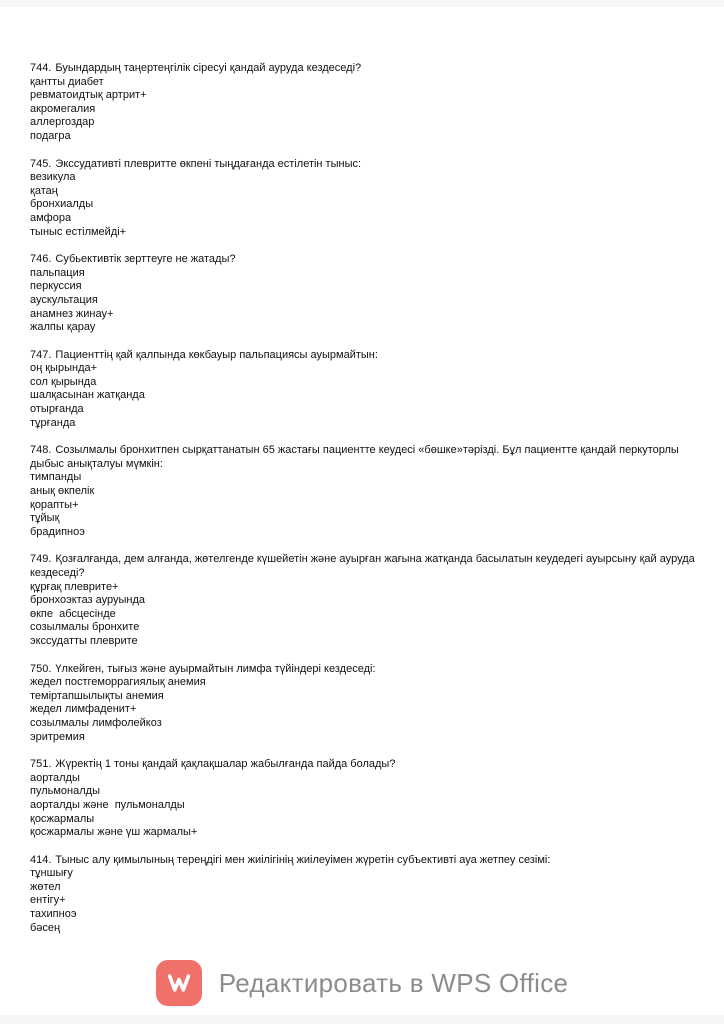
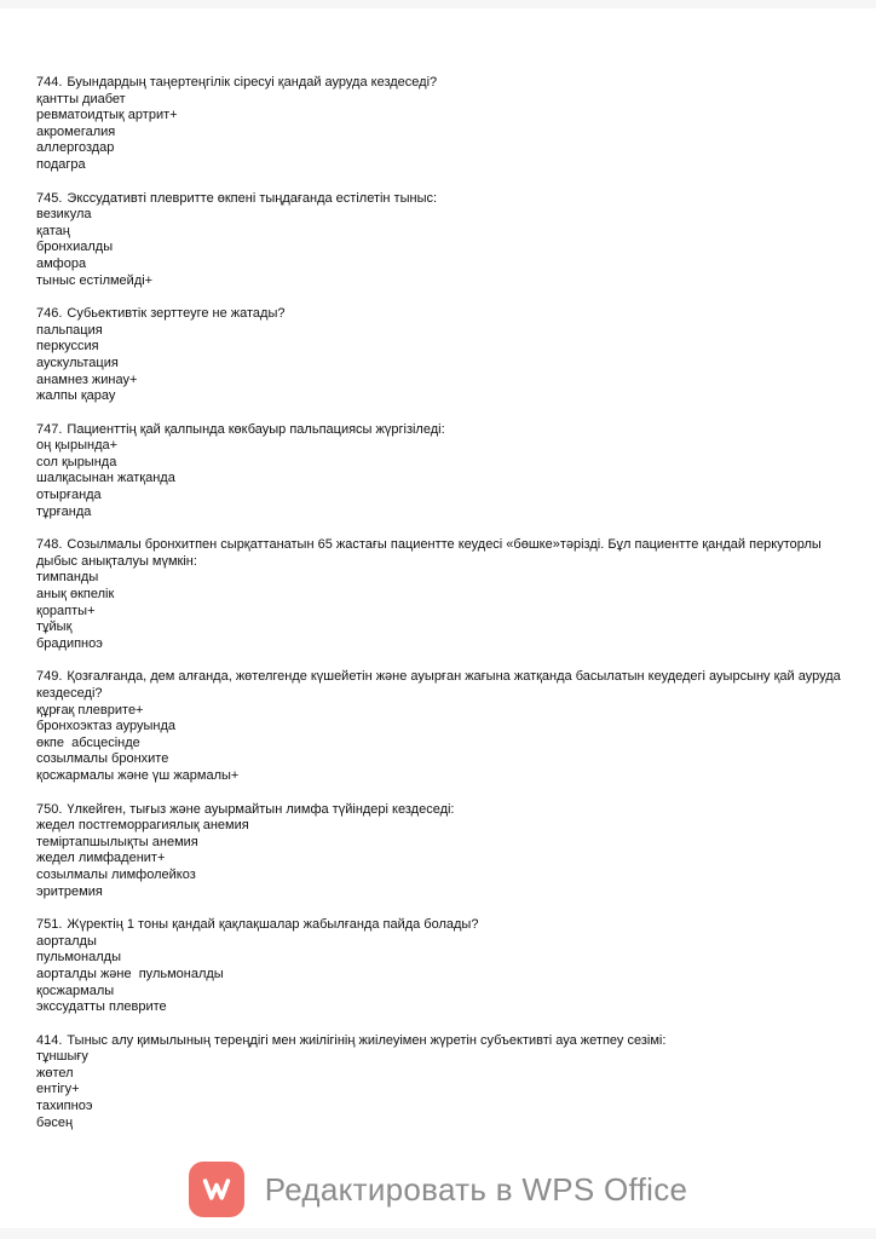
  744. Буындардың таңертеңгілік сіресуі қандай ауруда кездеседі?
  қантты диабет
  ревматоидтық артрит+
  акромегалия
  аллергоздар
  подагра
  745. Экссудативті плевритте өкпені тыңдағанда естілетін тыныс:
  везикула
  қатаң
  бронхиалды
  амфора
  тыныс естілмейді+
  746. Субьективтік зерттеуге не жатады?
  пальпация
  перкуссия
  аускультация
  анамнез жинау+
  жалпы қарау
- 747. Пациенттің қай қалпында көкбауыр пальпациясы ауырмайтын:
+ 747. Пациенттің қай қалпында көкбауыр пальпациясы жүргізіледі:
  оң қырында+
  сол қырында
  шалқасынан жатқанда
  отырғанда
  тұрғанда
  748. Созылмалы бронхитпен сырқаттанатын 65 жастағы пациентте кеудесі «бөшке»тәрізді. Бұл пациентте қандай перкуторлы дыбыс анықталуы мүмкін:
  тимпанды
  анық өкпелік
  қорапты+
  тұйық
  брадипноэ
  749. Қозғалғанда, дем алғанда, жөтелгенде күшейетін және ауырған жағына жатқанда басылатын кеудедегі ауырсыну қай ауруда кездеседі?
  құрғақ плеврите+
  бронхоэктаз ауруында
  өкпе абсцесінде
  созылмалы бронхите
- экссудатты плеврите
+ қосжармалы және үш жармалы+
  750. Үлкейген, тығыз және ауырмайтын лимфа түйіндері кездеседі:
  жедел постгеморрагиялық анемия
  теміртапшылықты анемия
  жедел лимфаденит+
  созылмалы лимфолейкоз
  эритремия
  751. Жүректің 1 тоны қандай қақлақшалар жабылғанда пайда болады?
  аорталды
  пульмоналды
  аорталды және пульмоналды
  қосжармалы
- қосжармалы және үш жармалы+
+ экссудатты плеврите
  414. Тыныс алу қимылының тереңдігі мен жиілігінің жиілеуімен жүретін субъективті ауа жетпеу сезімі:
  тұншығу
  жөтел
  ентігу+
  тахипноэ
  бәсең
  Редактировать в WPS Office
